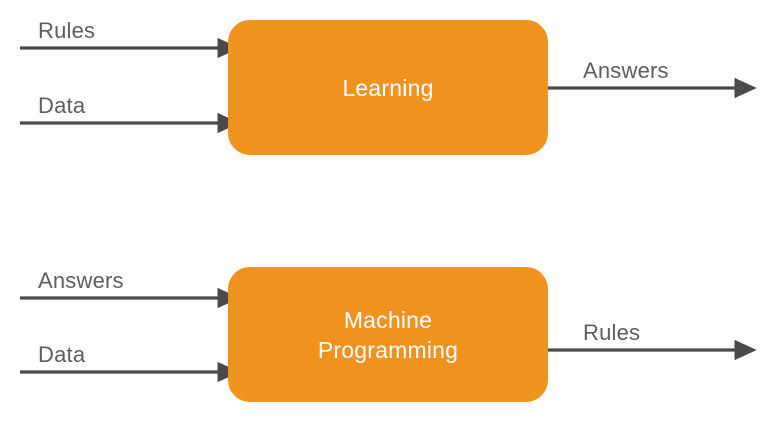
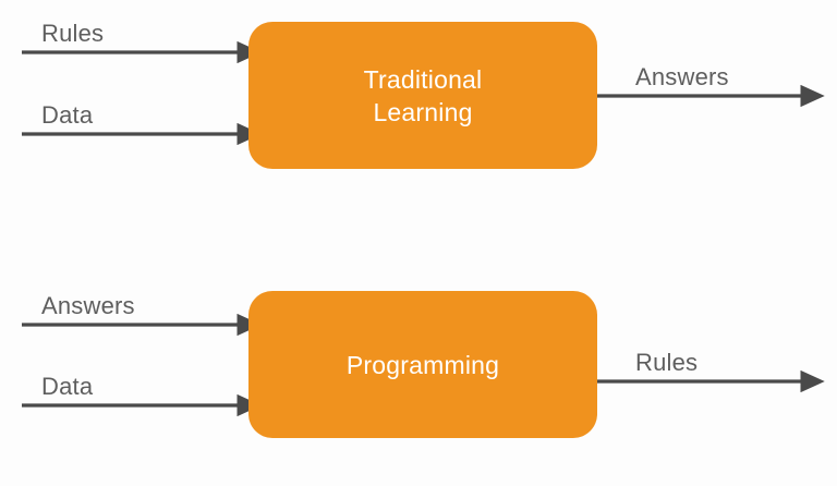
+ Traditional
  Learning
  Rules
  Data
  Answers
- Machine
  Programming
  Answers
  Data
  Rules
